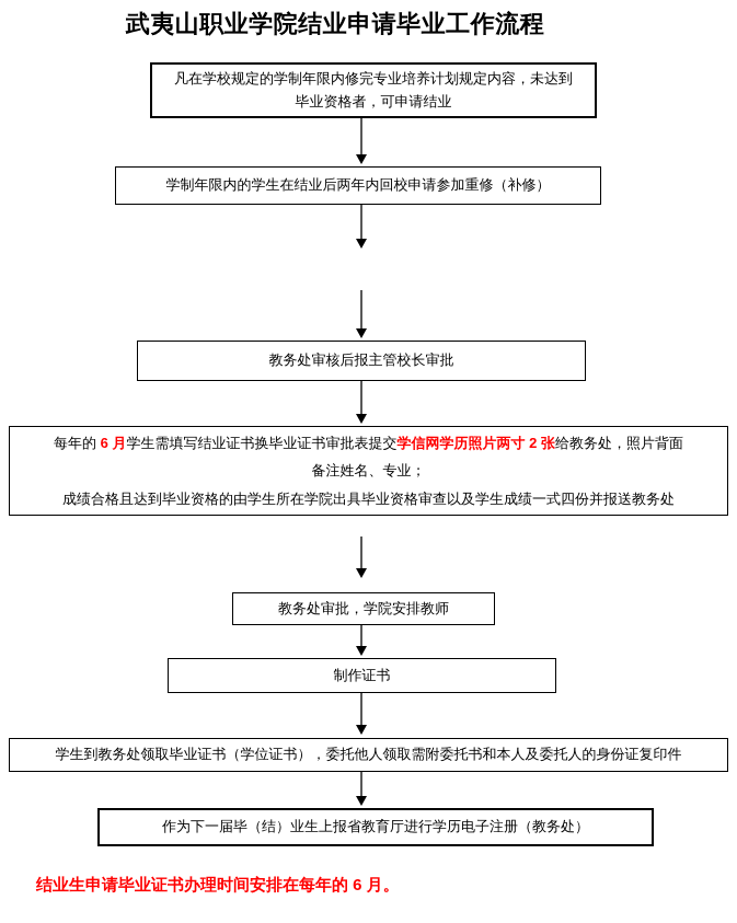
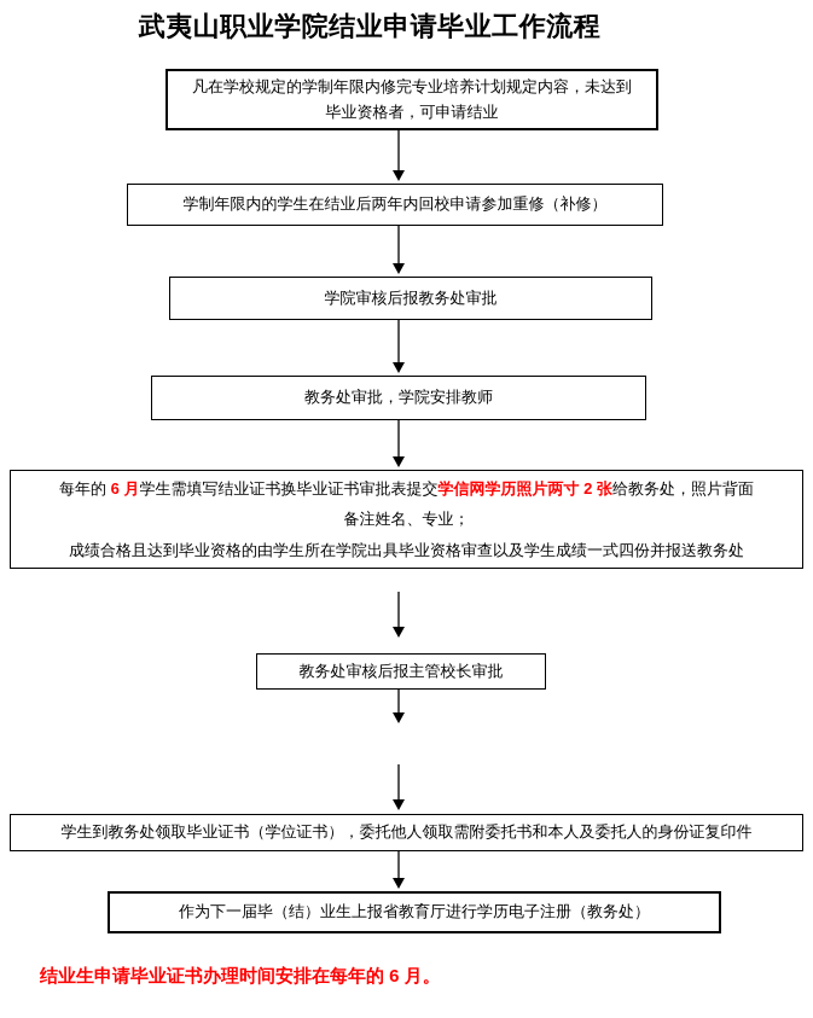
  武夷山职业学院结业申请毕业工作流程
  凡在学校规定的学制年限内修完专业培养计划规定内容，未达到
  毕业资格者，可申请结业
  学制年限内的学生在结业后两年内回校申请参加重修（补修）
+ 学院审核后报教务处审批
- 教务处审核后报主管校长审批
+ 教务处审批，学院安排教师
  每年的 6 月学生需填写结业证书换毕业证书审批表提交学信网学历照片两寸 2 张给教务处，照片背面
  备注姓名、专业；
  成绩合格且达到毕业资格的由学生所在学院出具毕业资格审查以及学生成绩一式四份并报送教务处
- 教务处审批，学院安排教师
+ 教务处审核后报主管校长审批
- 制作证书
  学生到教务处领取毕业证书（学位证书），委托他人领取需附委托书和本人及委托人的身份证复印件
  作为下一届毕（结）业生上报省教育厅进行学历电子注册（教务处）
  结业生申请毕业证书办理时间安排在每年的 6 月。
